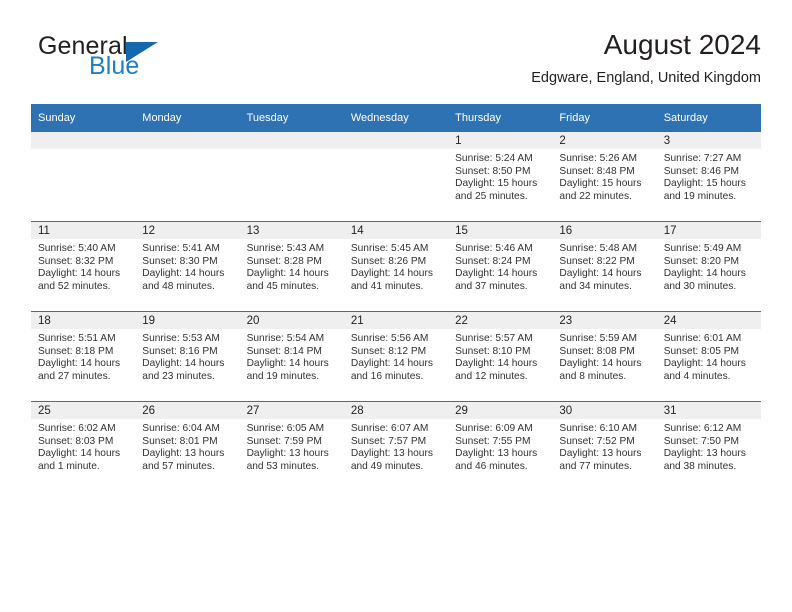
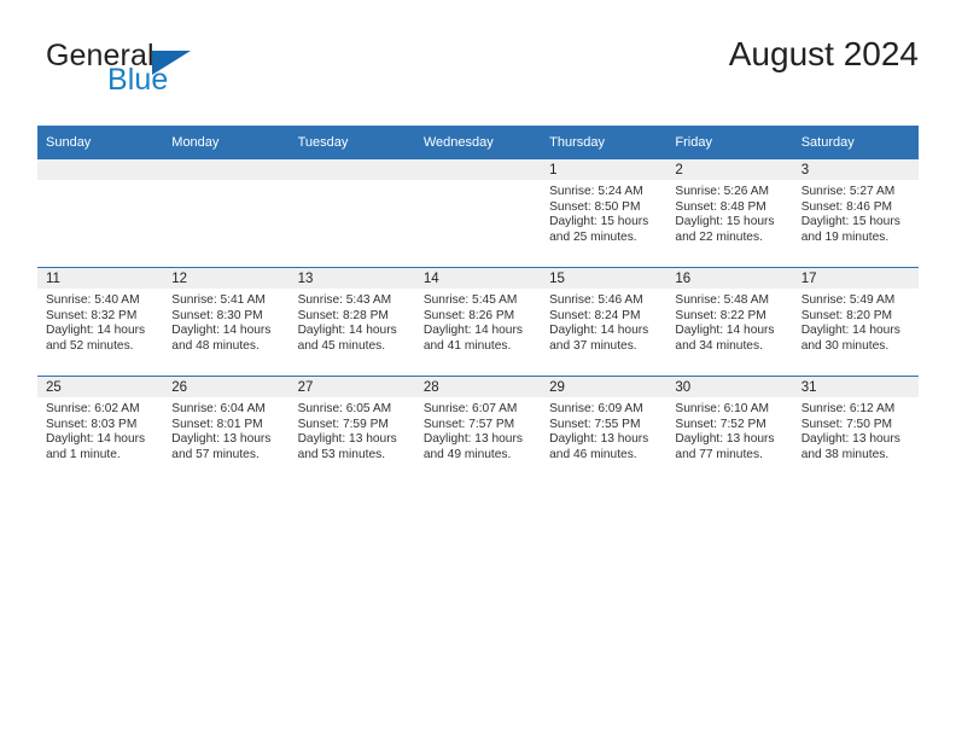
  General
  Blue
  August 2024
- Edgware, England, United Kingdom
  Sunday	Monday	Tuesday	Wednesday	Thursday	Friday	Saturday
- 				1Sunrise: 5:24 AMSunset: 8:50 PMDaylight: 15 hoursand 25 minutes.	2Sunrise: 5:26 AMSunset: 8:48 PMDaylight: 15 hoursand 22 minutes.	3Sunrise: 7:27 AMSunset: 8:46 PMDaylight: 15 hoursand 19 minutes.
+ 				1Sunrise: 5:24 AMSunset: 8:50 PMDaylight: 15 hoursand 25 minutes.	2Sunrise: 5:26 AMSunset: 8:48 PMDaylight: 15 hoursand 22 minutes.	3Sunrise: 5:27 AMSunset: 8:46 PMDaylight: 15 hoursand 19 minutes.
  11Sunrise: 5:40 AMSunset: 8:32 PMDaylight: 14 hoursand 52 minutes.	12Sunrise: 5:41 AMSunset: 8:30 PMDaylight: 14 hoursand 48 minutes.	13Sunrise: 5:43 AMSunset: 8:28 PMDaylight: 14 hoursand 45 minutes.	14Sunrise: 5:45 AMSunset: 8:26 PMDaylight: 14 hoursand 41 minutes.	15Sunrise: 5:46 AMSunset: 8:24 PMDaylight: 14 hoursand 37 minutes.	16Sunrise: 5:48 AMSunset: 8:22 PMDaylight: 14 hoursand 34 minutes.	17Sunrise: 5:49 AMSunset: 8:20 PMDaylight: 14 hoursand 30 minutes.
- 18Sunrise: 5:51 AMSunset: 8:18 PMDaylight: 14 hoursand 27 minutes.	19Sunrise: 5:53 AMSunset: 8:16 PMDaylight: 14 hoursand 23 minutes.	20Sunrise: 5:54 AMSunset: 8:14 PMDaylight: 14 hoursand 19 minutes.	21Sunrise: 5:56 AMSunset: 8:12 PMDaylight: 14 hoursand 16 minutes.	22Sunrise: 5:57 AMSunset: 8:10 PMDaylight: 14 hoursand 12 minutes.	23Sunrise: 5:59 AMSunset: 8:08 PMDaylight: 14 hoursand 8 minutes.	24Sunrise: 6:01 AMSunset: 8:05 PMDaylight: 14 hoursand 4 minutes.
  25Sunrise: 6:02 AMSunset: 8:03 PMDaylight: 14 hoursand 1 minute.	26Sunrise: 6:04 AMSunset: 8:01 PMDaylight: 13 hoursand 57 minutes.	27Sunrise: 6:05 AMSunset: 7:59 PMDaylight: 13 hoursand 53 minutes.	28Sunrise: 6:07 AMSunset: 7:57 PMDaylight: 13 hoursand 49 minutes.	29Sunrise: 6:09 AMSunset: 7:55 PMDaylight: 13 hoursand 46 minutes.	30Sunrise: 6:10 AMSunset: 7:52 PMDaylight: 13 hoursand 77 minutes.	31Sunrise: 6:12 AMSunset: 7:50 PMDaylight: 13 hoursand 38 minutes.
